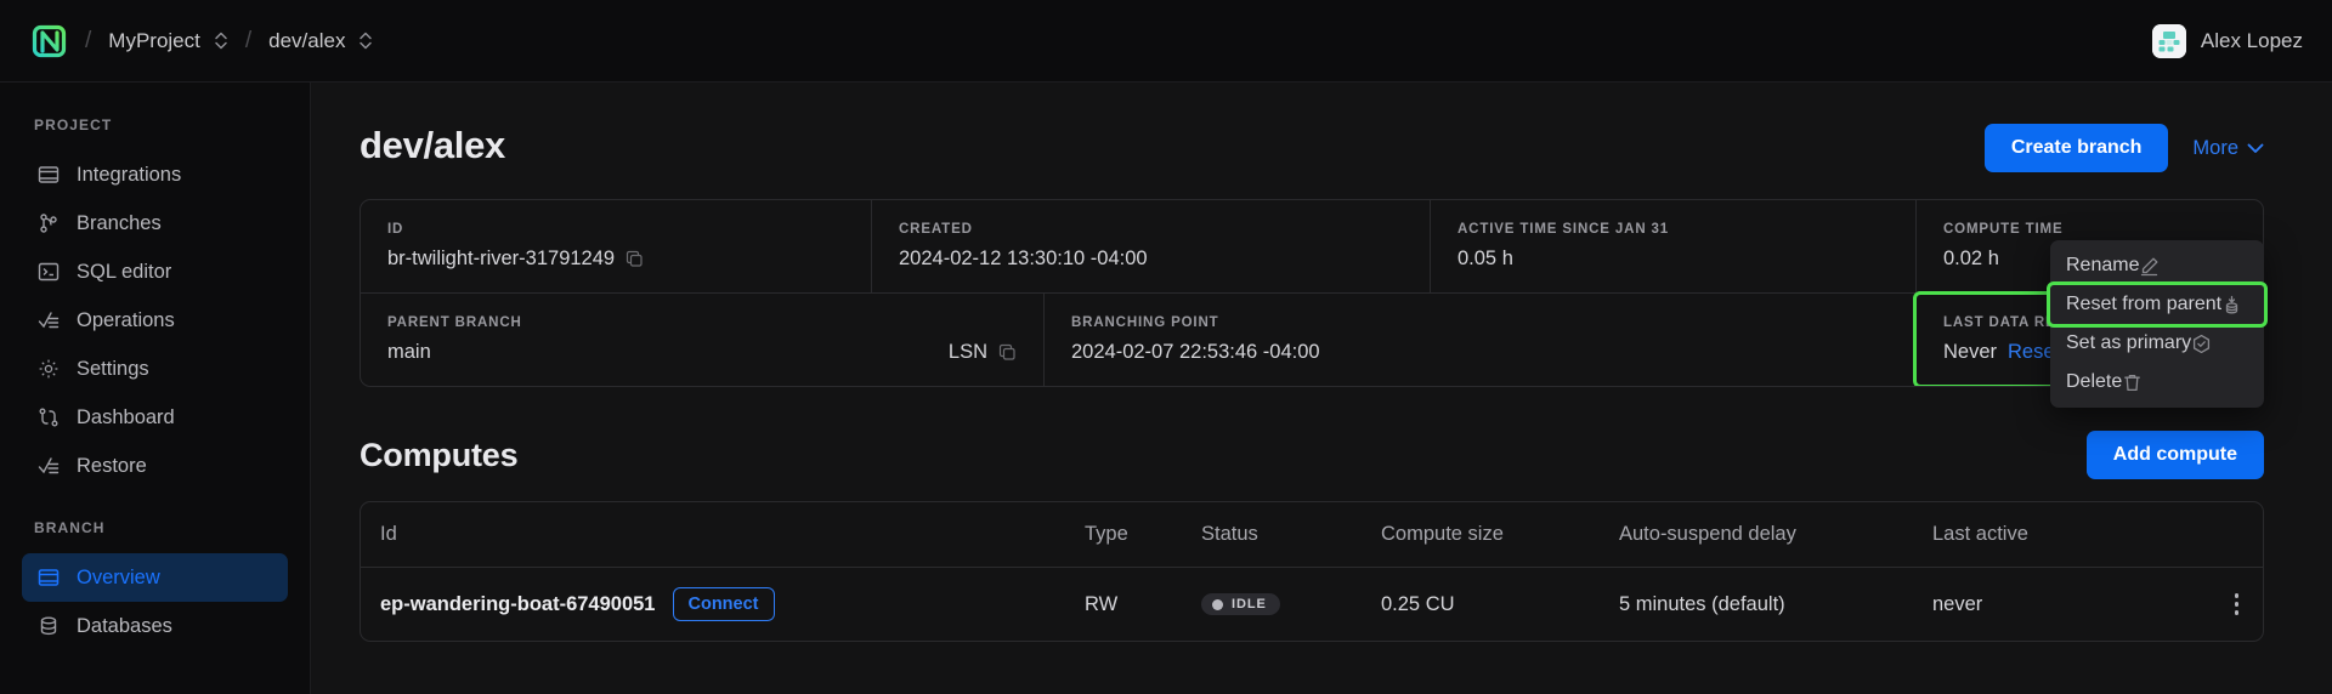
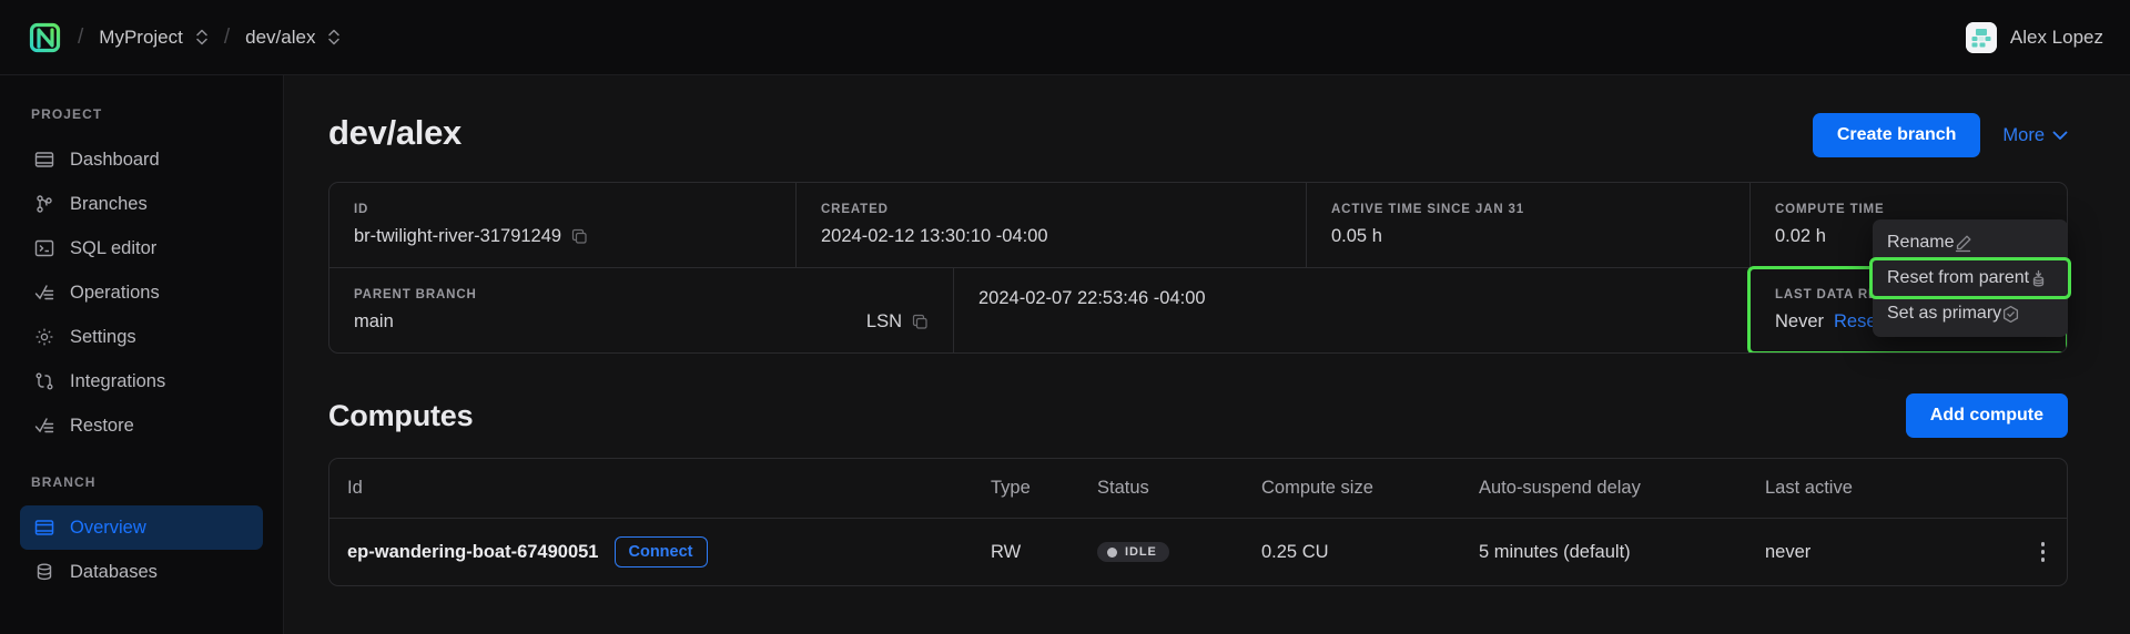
  /
  MyProject
  /
  dev/alex
  Alex Lopez
  PROJECT
- Integrations
+ Dashboard
  Branches
  SQL editor
  Operations
  Settings
- Dashboard
+ Integrations
  Restore
  BRANCH
  Overview
  Databases
  dev/alex
  Create branch
  More
  ID
  br-twilight-river-31791249
  CREATED
  2024-02-12 13:30:10 -04:00
  ACTIVE TIME SINCE JAN 31
  0.05 h
  COMPUTE TIME
  0.02 h
  PARENT BRANCH
  main
  LSN
- BRANCHING POINT
  2024-02-07 22:53:46 -04:00
  Never
  Computes
  Add compute
  Id
  Type
  Status
  Compute size
  Auto-suspend delay
  Last active
  ep-wandering-boat-67490051
  Connect
  RW
  IDLE
  0.25 CU
  5 minutes (default)
  never
  Rename
  Reset from parent
  Set as primary
- Delete
